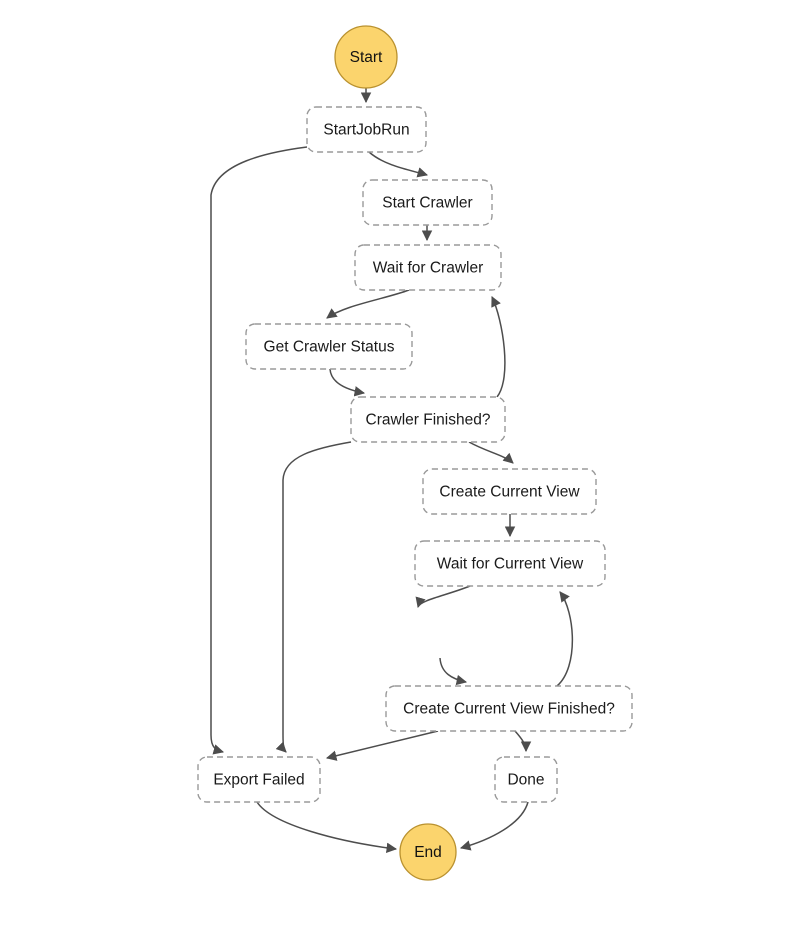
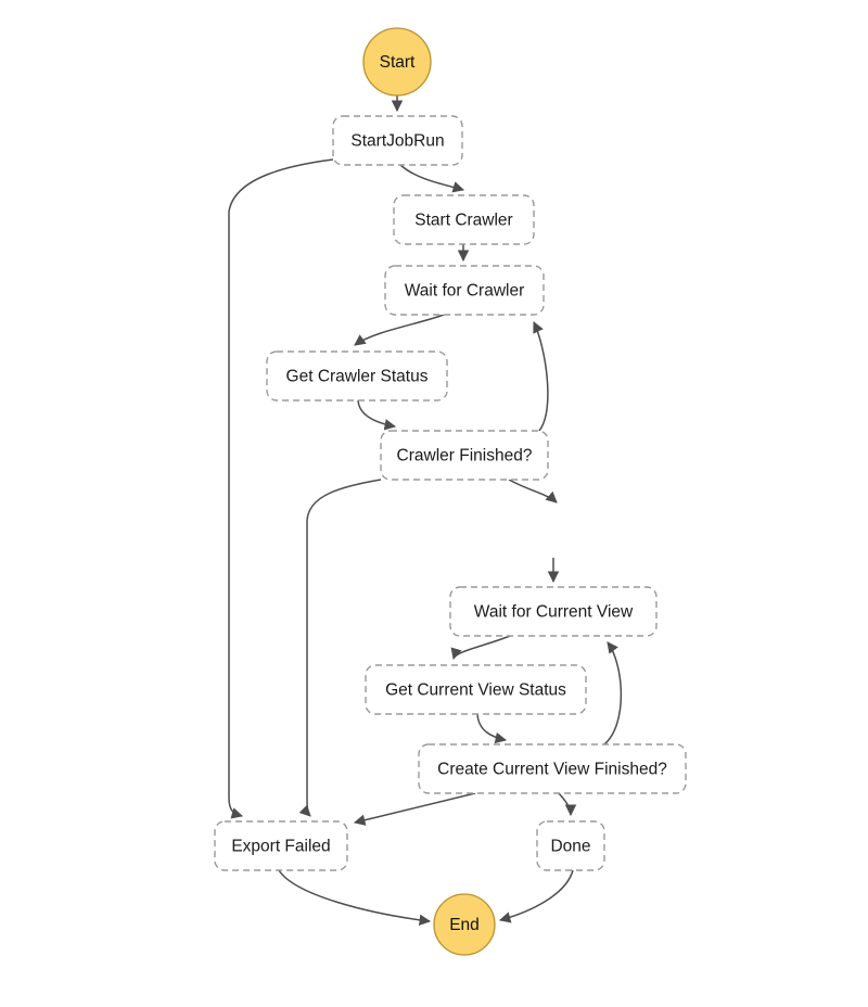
  Start
  StartJobRun
  Start Crawler
  Wait for Crawler
  Get Crawler Status
  Crawler Finished?
- Create Current View
  Wait for Current View
+ Get Current View Status
  Create Current View Finished?
  Export Failed
  Done
  End
